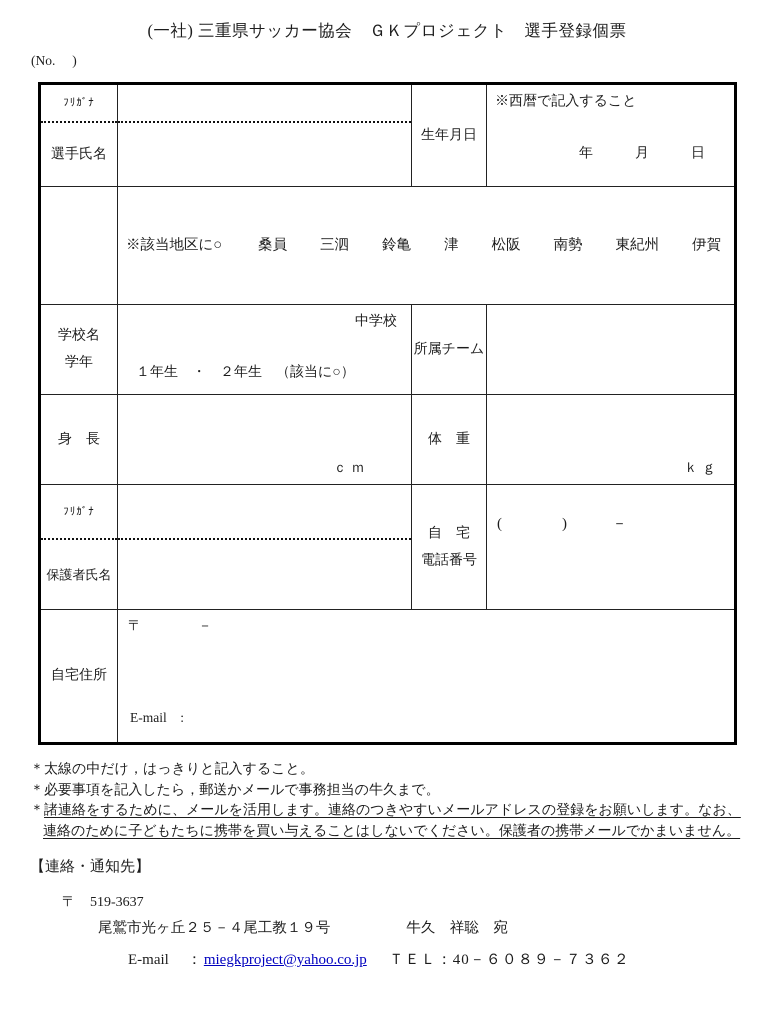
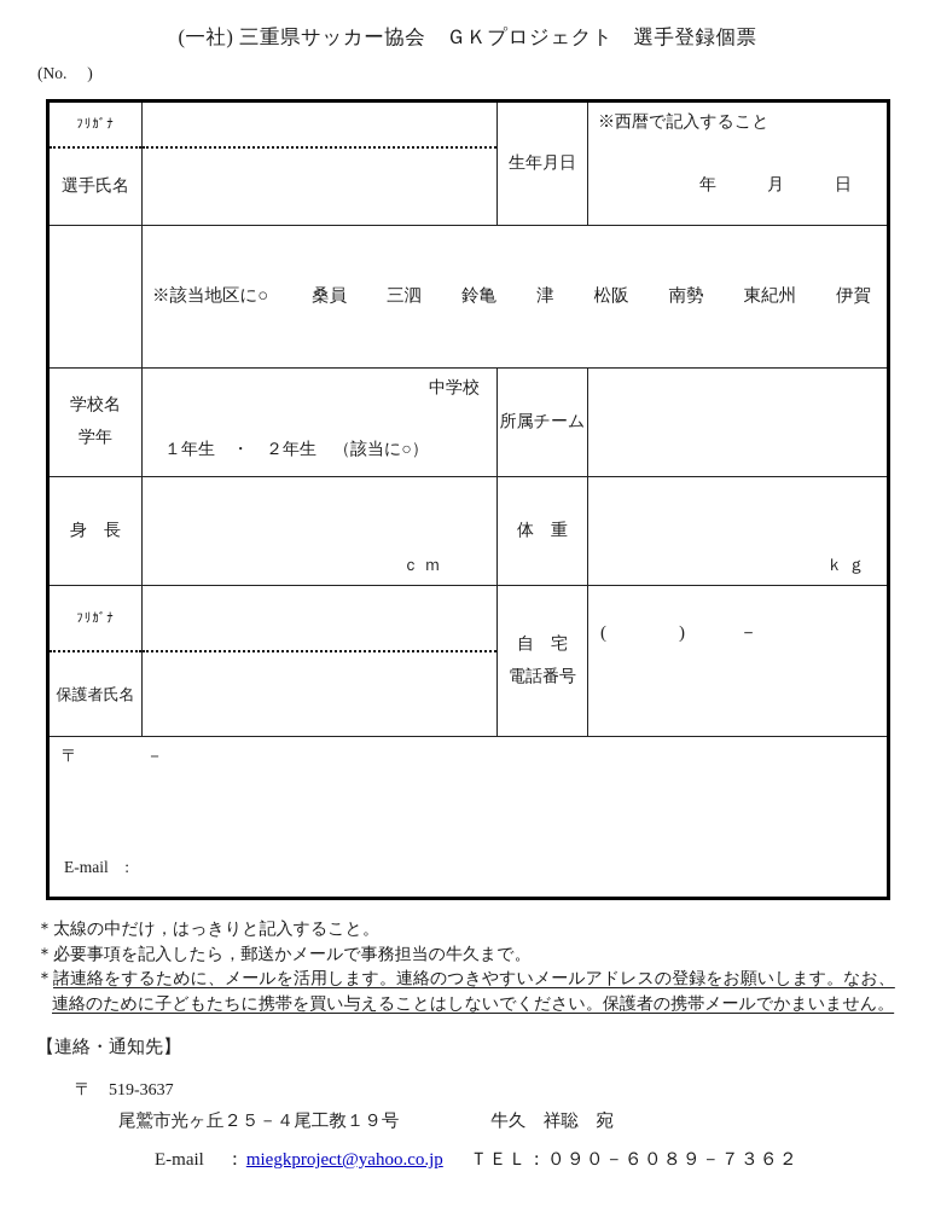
  (一社) 三重県サッカー協会 ＧＫプロジェクト 選手登録個票
  (No. )
  ﾌﾘｶﾞﾅ
  選手氏名
  生年月日
  ※西暦で記入すること
  年 月 日
  ※該当地区に○
  桑員
  三泗
  鈴亀
  津
  松阪
  南勢
  東紀州
  伊賀
  学校名
  学年
  中学校
  １年生 ・ ２年生 （該当に○）
  所属チーム
  身 長
  ｃｍ
  体 重
  ｋｇ
  ﾌﾘｶﾞﾅ
  保護者氏名
  自 宅
  電話番号
  ( ) －
- 自宅住所
  〒 －
  E-mail :
  ＊太線の中だけ，はっきりと記入すること。
  ＊必要事項を記入したら，郵送かメールで事務担当の牛久まで。
  ＊諸連絡をするために、メールを活用します。連絡のつきやすいメールアドレスの登録をお願いします。なお、
  連絡のために子どもたちに携帯を買い与えることはしないでください。保護者の携帯メールでかまいません。
  【連絡・通知先】
  〒 519-3637
  尾鷲市光ヶ丘２５－４尾工教１９号
  牛久 祥聡 宛
  E-mail
  ：
  miegkproject@yahoo.co.jp
- ＴＥＬ：40－６０８９－７３６２
+ ＴＥＬ：０９０－６０８９－７３６２
